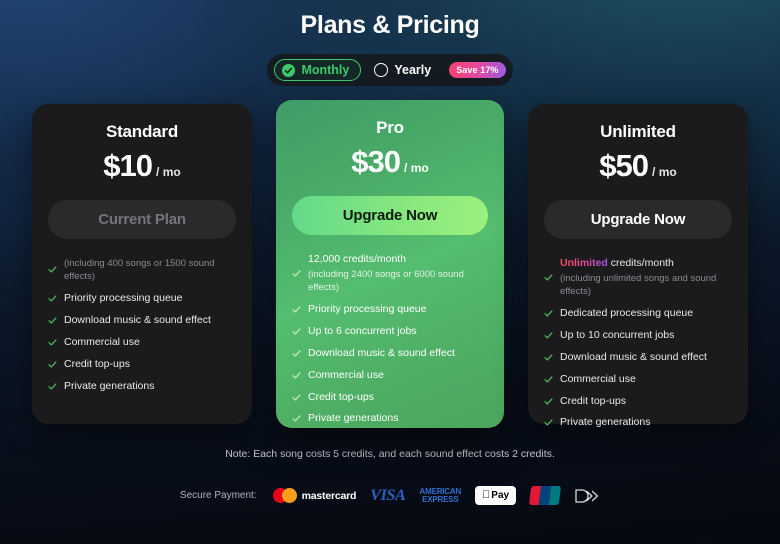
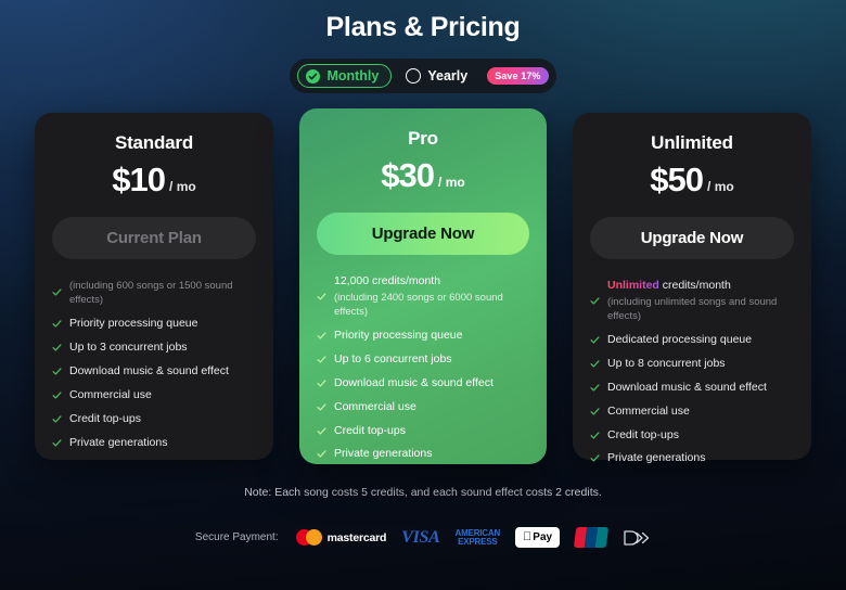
  Plans & Pricing
  Monthly
  Yearly
  Save 17%
  Standard
  $10
  / mo
  Current Plan
- (including 400 songs or 1500 sound effects)
+ (including 600 songs or 1500 sound effects)
  Priority processing queue
+ Up to 3 concurrent jobs
  Download music & sound effect
  Commercial use
  Credit top-ups
  Private generations
  Pro
  $30
  / mo
  Upgrade Now
  12,000 credits/month
  (including 2400 songs or 6000 sound effects)
  Priority processing queue
  Up to 6 concurrent jobs
  Download music & sound effect
  Commercial use
  Credit top-ups
  Private generations
  Unlimited
  $50
  / mo
  Upgrade Now
  Unlimited credits/month
  (including unlimited songs and sound effects)
  Dedicated processing queue
- Up to 10 concurrent jobs
+ Up to 8 concurrent jobs
  Download music & sound effect
  Commercial use
  Credit top-ups
  Private generations
  Note: Each song costs 5 credits, and each sound effect costs 2 credits.
  Secure Payment:
  mastercard
  VISA
  AMERICAN
  EXPRESS
  
  Pay
